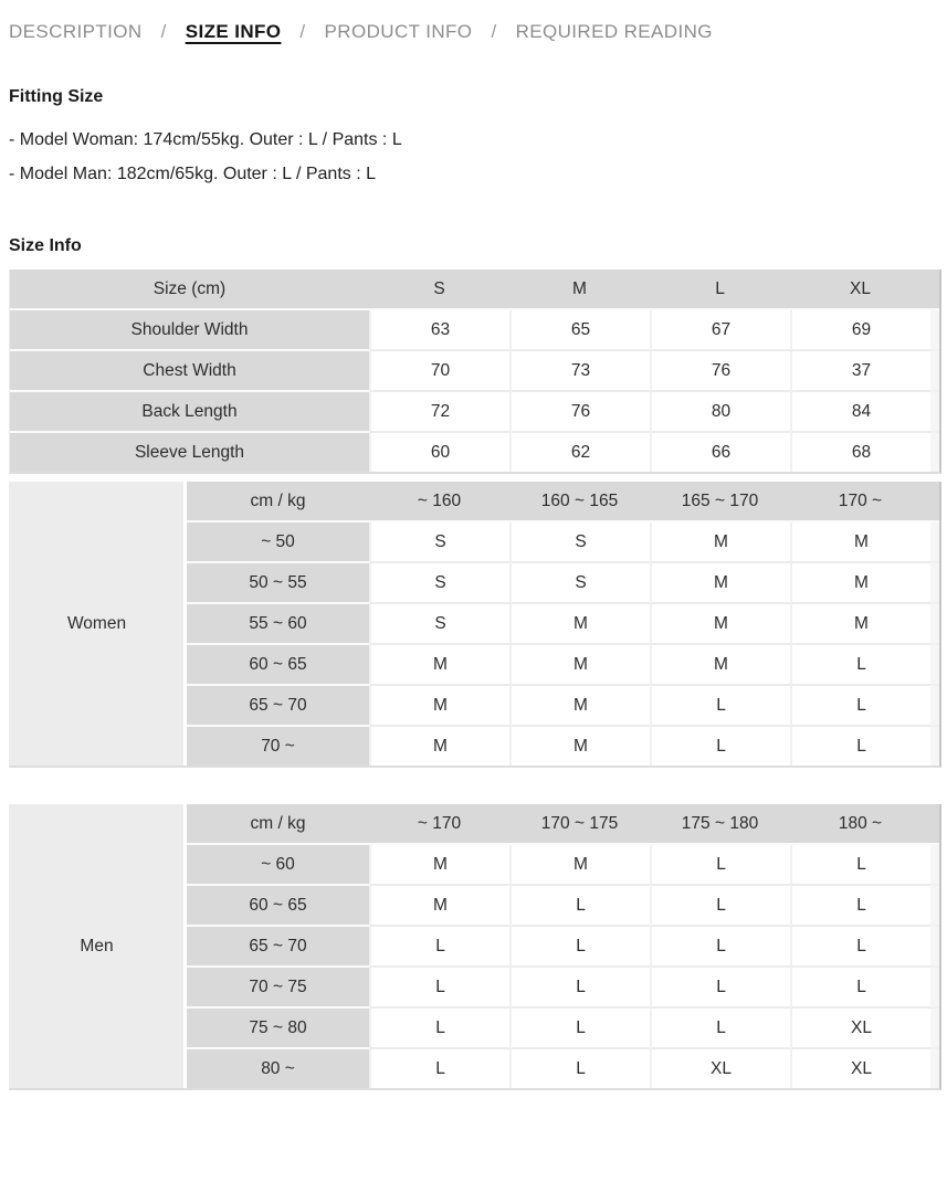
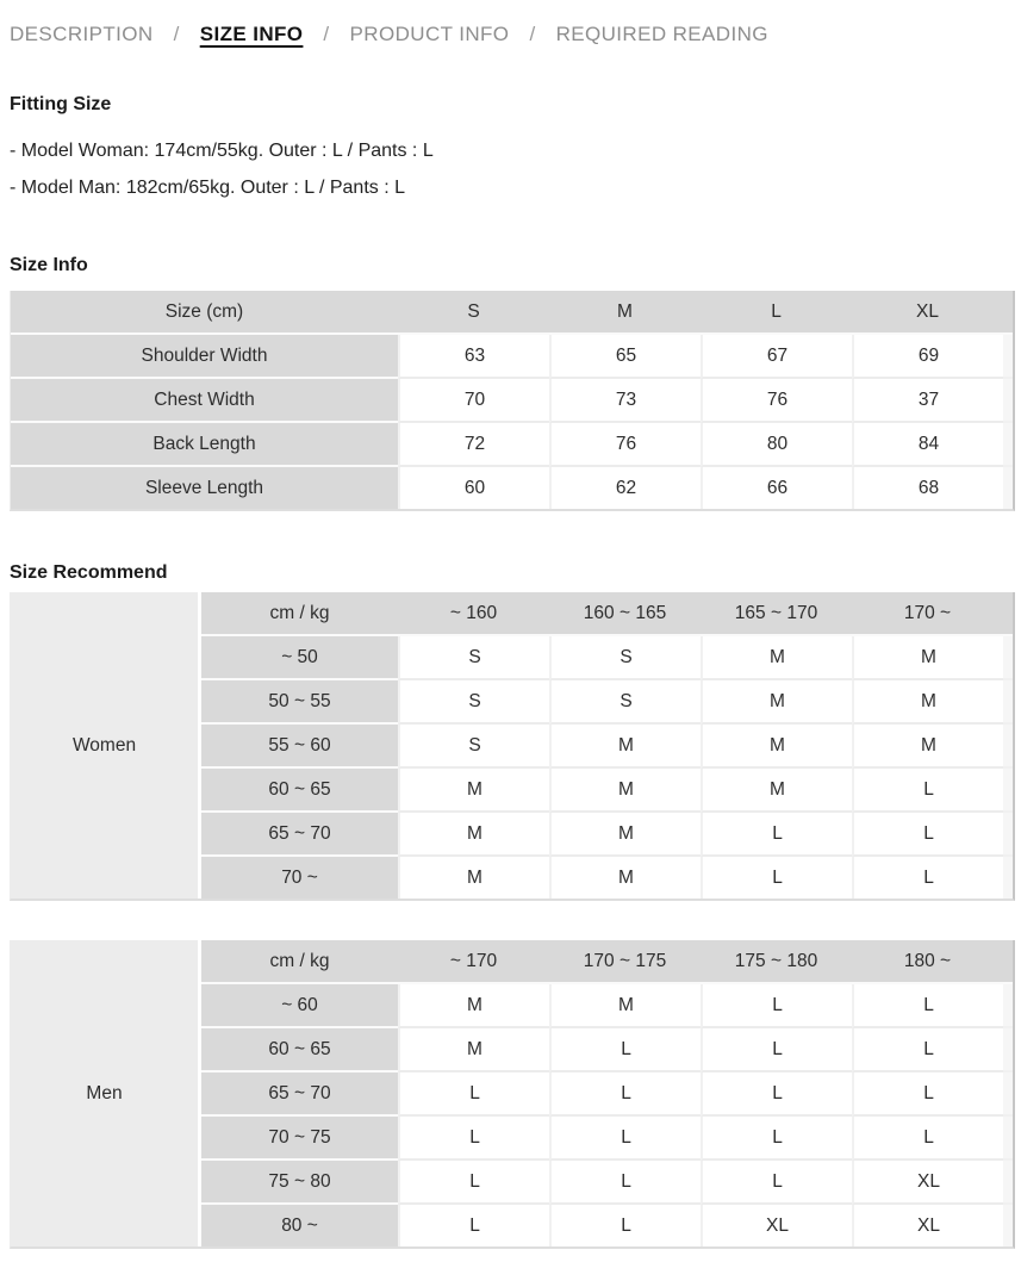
  DESCRIPTION
  /
  SIZE INFO
  /
  PRODUCT INFO
  /
  REQUIRED READING
  Fitting Size
  - Model Woman: 174cm/55kg. Outer : L / Pants : L
  - Model Man: 182cm/65kg. Outer : L / Pants : L
  Size Info
  Size (cm)	S	M	L	XL
  Shoulder Width	63	65	67	69
  Chest Width	70	73	76	37
  Back Length	72	76	80	84
  Sleeve Length	60	62	66	68
+ Size Recommend
  Women	cm / kg	~ 160	160 ~ 165	165 ~ 170	170 ~
  ~ 50	S	S	M	M
  50 ~ 55	S	S	M	M
  55 ~ 60	S	M	M	M
  60 ~ 65	M	M	M	L
  65 ~ 70	M	M	L	L
  70 ~	M	M	L	L
  Men	cm / kg	~ 170	170 ~ 175	175 ~ 180	180 ~
  ~ 60	M	M	L	L
  60 ~ 65	M	L	L	L
  65 ~ 70	L	L	L	L
  70 ~ 75	L	L	L	L
  75 ~ 80	L	L	L	XL
  80 ~	L	L	XL	XL
